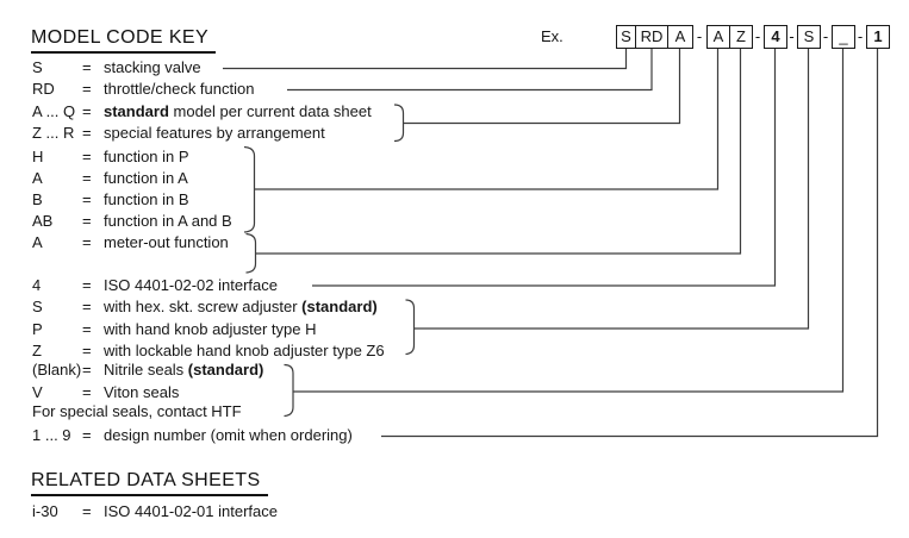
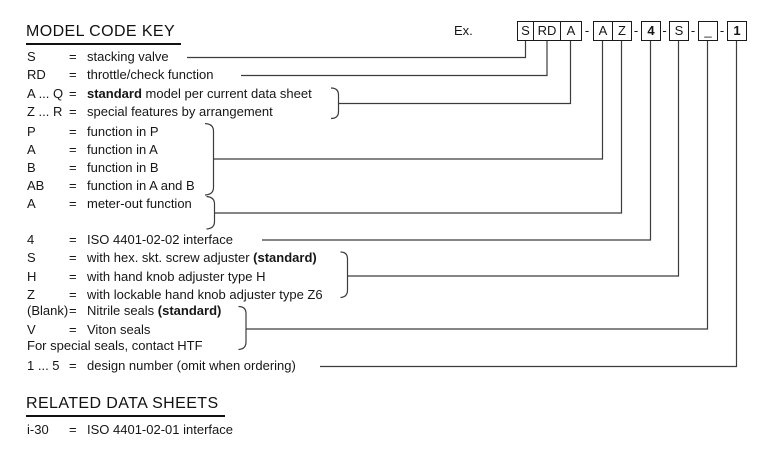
  MODEL CODE KEY
  Ex.
  S
  RD
  A
  -
  A
  Z
  -
  4
  -
  S
  -
  _
  -
  1
  S = stacking valve
  RD = throttle/check function
  A ... Q = standard model per current data sheet
  Z ... R = special features by arrangement
- H = function in P
+ P = function in P
  A = function in A
  B = function in B
  AB = function in A and B
  A = meter-out function
  4 = ISO 4401-02-02 interface
  S = with hex. skt. screw adjuster (standard)
- P = with hand knob adjuster type H
+ H = with hand knob adjuster type H
  Z = with lockable hand knob adjuster type Z6
  (Blank)= Nitrile seals (standard)
  V = Viton seals
  For special seals, contact HTF
- 1 ... 9 = design number (omit when ordering)
+ 1 ... 5 = design number (omit when ordering)
  RELATED DATA SHEETS
  i-30 = ISO 4401-02-01 interface
